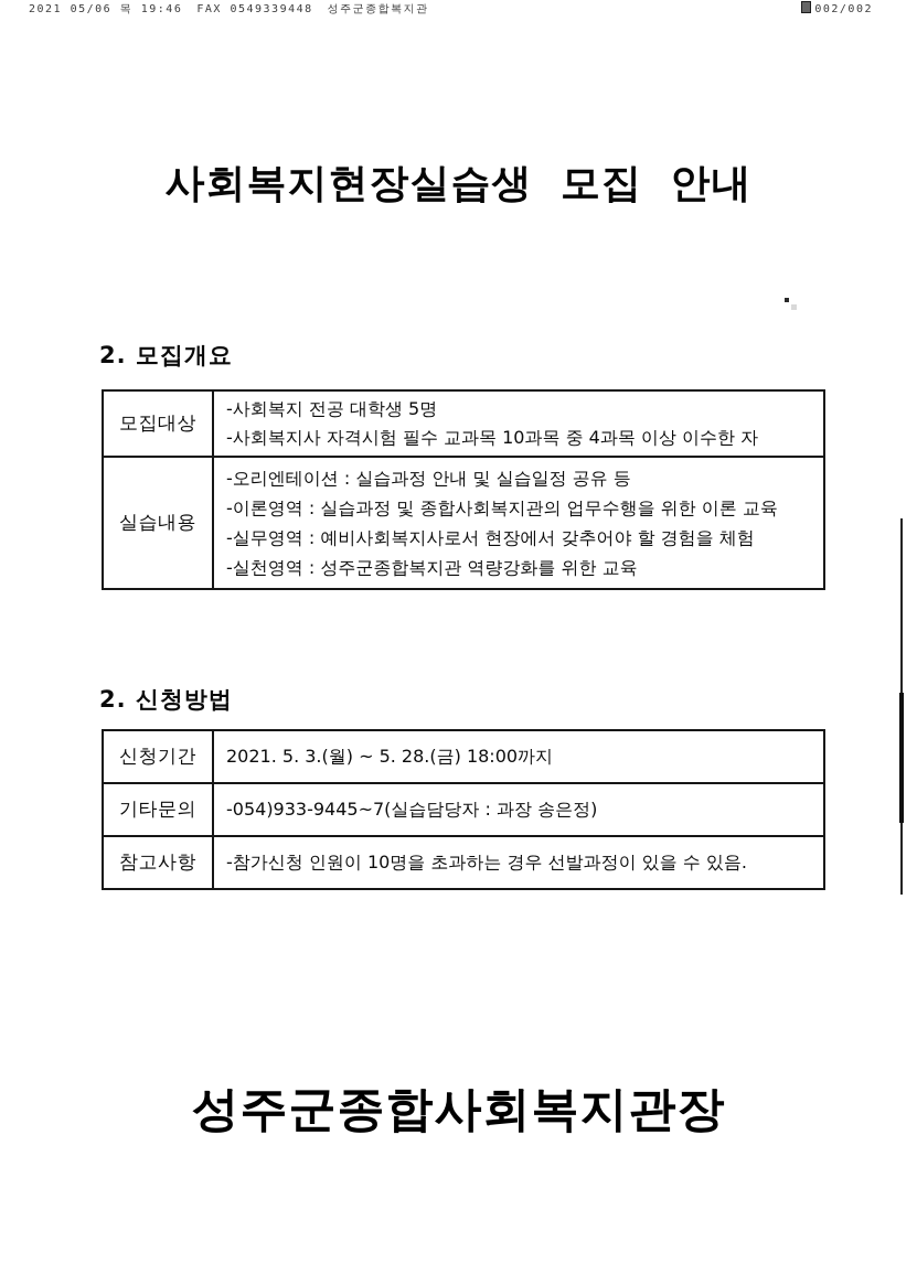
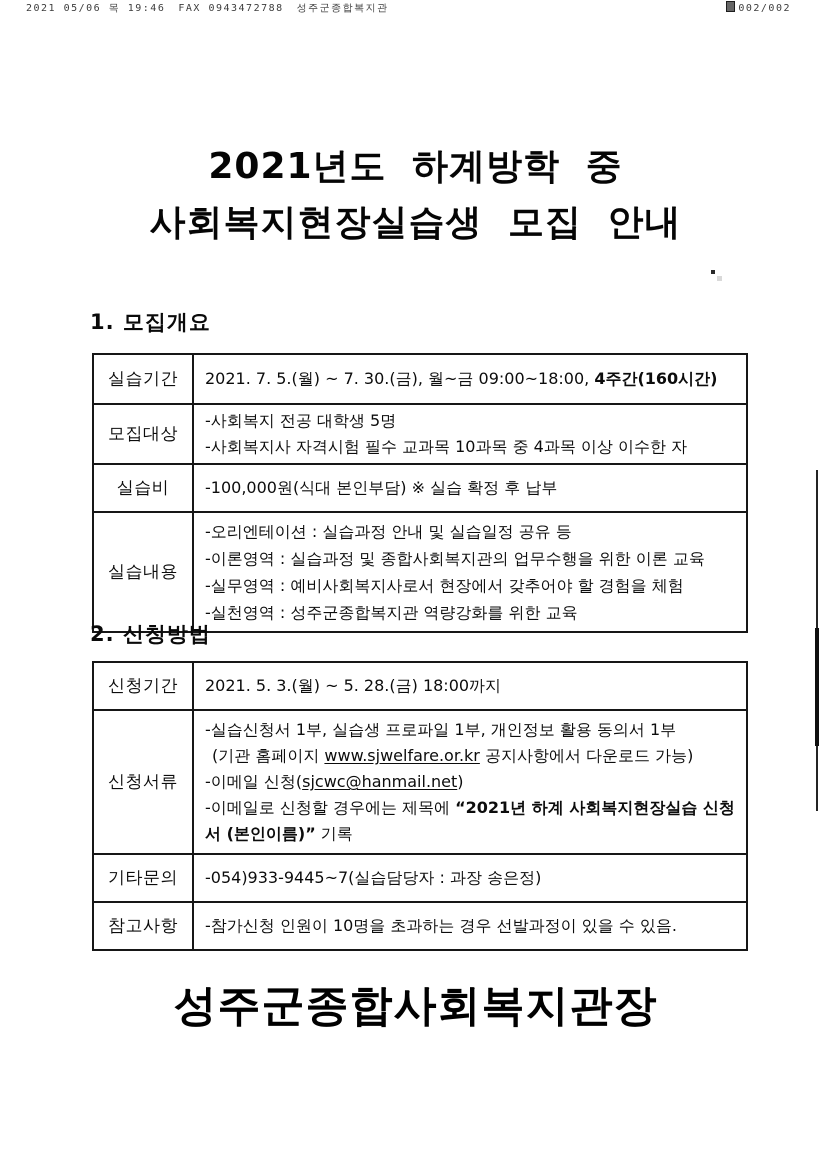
- 2021 05/06 목 19:46 FAX 0549339448 성주군종합복지관
+ 2021 05/06 목 19:46 FAX 0943472788 성주군종합복지관
  002/002
+ 2021년도 하계방학 중
  사회복지현장실습생 모집 안내
- 2. 모집개요
+ 1. 모집개요
+ 실습기간	2021. 7. 5.(월) ~ 7. 30.(금), 월~금 09:00~18:00, 4주간(160시간)
  모집대상	-사회복지 전공 대학생 5명 -사회복지사 자격시험 필수 교과목 10과목 중 4과목 이상 이수한 자
+ 실습비	-100,000원(식대 본인부담) ※ 실습 확정 후 납부
  실습내용	-오리엔테이션 : 실습과정 안내 및 실습일정 공유 등 -이론영역 : 실습과정 및 종합사회복지관의 업무수행을 위한 이론 교육 -실무영역 : 예비사회복지사로서 현장에서 갖추어야 할 경험을 체험 -실천영역 : 성주군종합복지관 역량강화를 위한 교육
  2. 신청방법
  신청기간	2021. 5. 3.(월) ~ 5. 28.(금) 18:00까지
+ 신청서류	-실습신청서 1부, 실습생 프로파일 1부, 개인정보 활용 동의서 1부 (기관 홈페이지 www.sjwelfare.or.kr 공지사항에서 다운로드 가능) -이메일 신청(sjcwc@hanmail.net) -이메일로 신청할 경우에는 제목에 “2021년 하계 사회복지현장실습 신청서 (본인이름)” 기록
  기타문의	-054)933-9445~7(실습담당자 : 과장 송은정)
  참고사항	-참가신청 인원이 10명을 초과하는 경우 선발과정이 있을 수 있음.
  성주군종합사회복지관장
